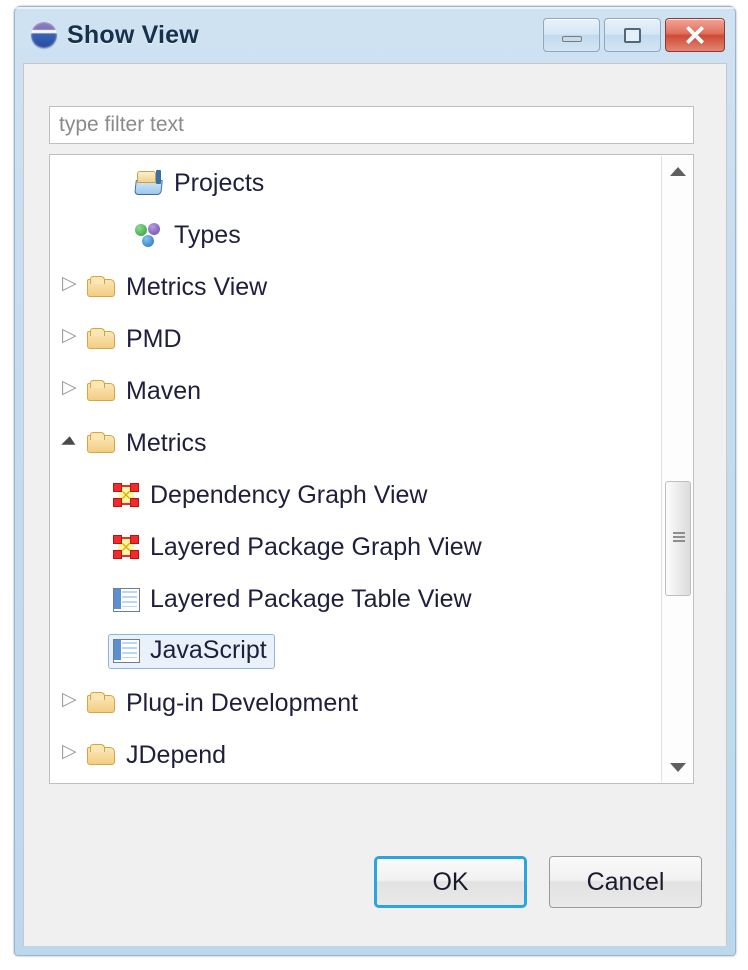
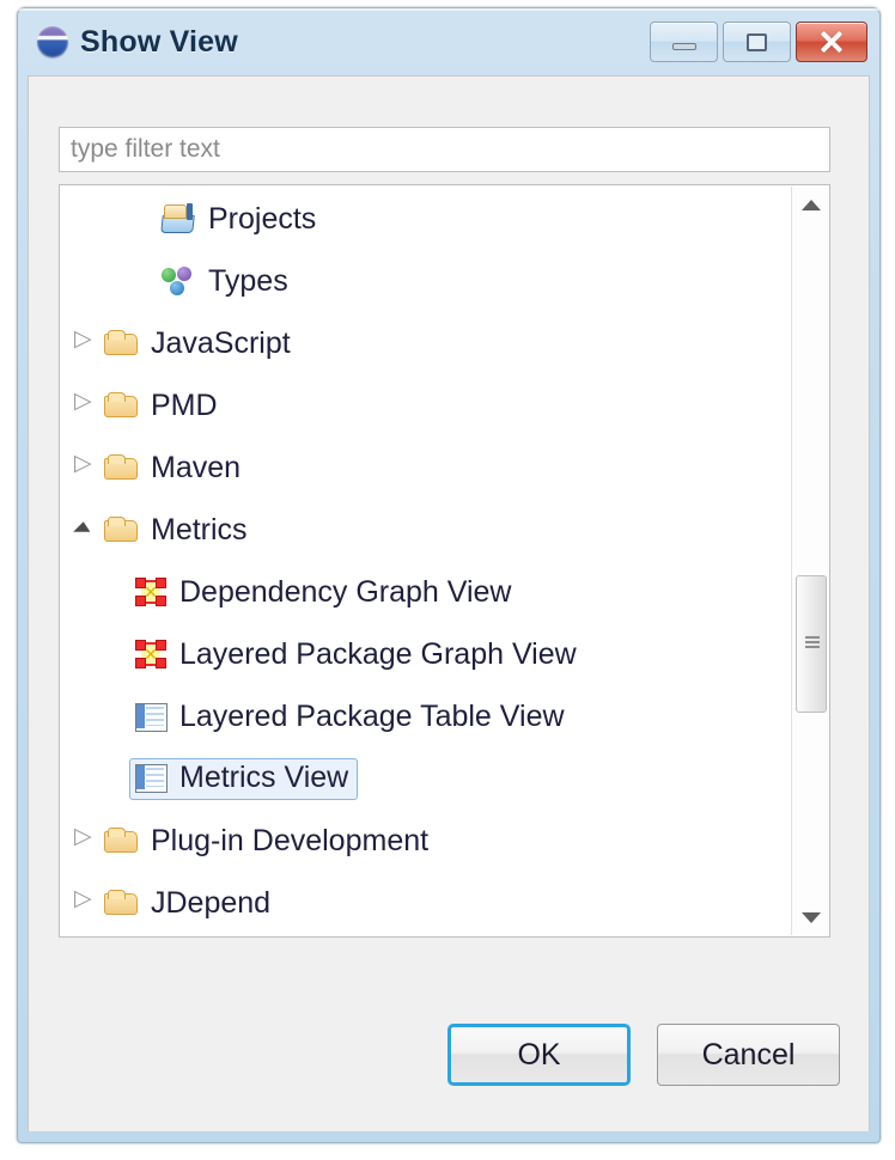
  Show View
  type filter text
  Projects
  Types
- Metrics View
+ JavaScript
  PMD
  Maven
  Metrics
  ✕
  Dependency Graph View
  ✕
  Layered Package Graph View
  Layered Package Table View
- JavaScript
+ Metrics View
  Plug-in Development
  JDepend
  OK
  Cancel
